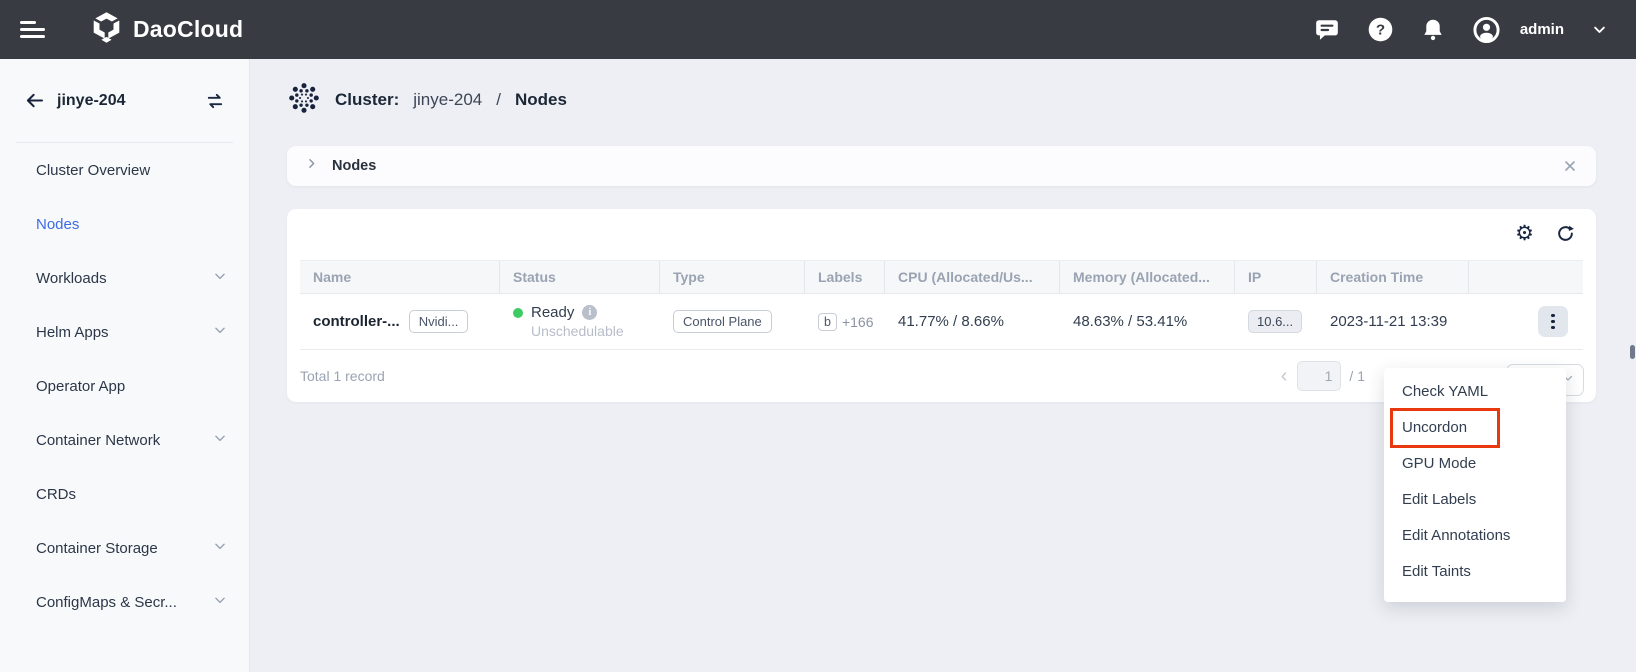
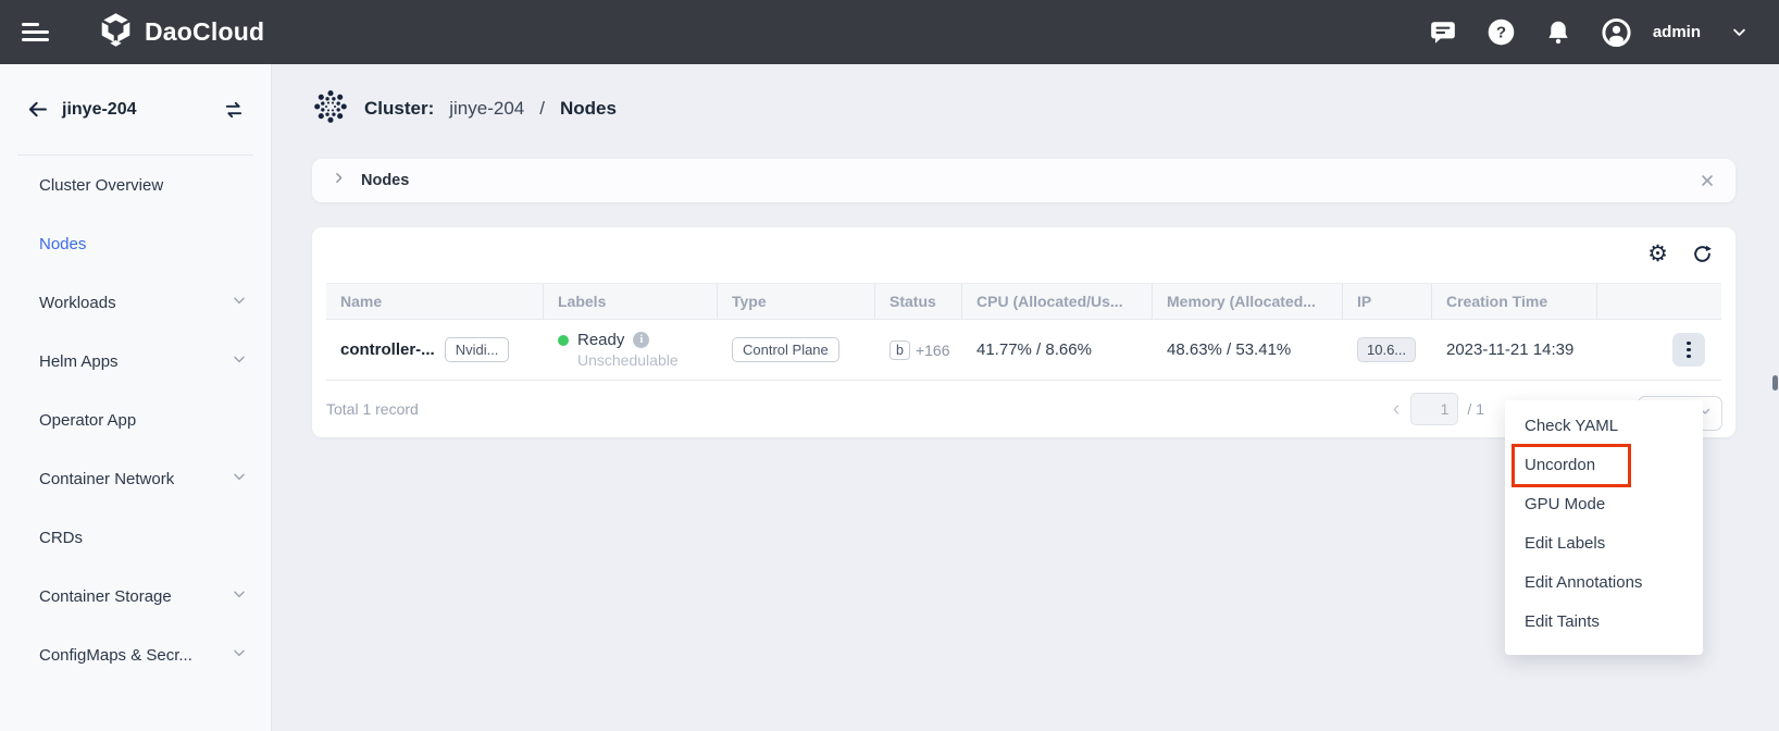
  DaoCloud
  ?
  admin
  jinye-204
  Cluster Overview
  Nodes
  Workloads
  Helm Apps
  Operator App
  Container Network
  CRDs
  Container Storage
  ConfigMaps & Secr...
  Cluster:
  jinye-204
  /
  Nodes
  Nodes
  ⚙
  Name
- Status
+ Labels
  Type
- Labels
+ Status
  CPU (Allocated/Us...
  Memory (Allocated...
  IP
  Creation Time
  controller-...
  Nvidi...
  Ready
  i
  Unschedulable
  Control Plane
  b
  +166
  41.77% / 8.66%
  48.63% / 53.41%
  10.6...
- 2023-11-21 13:39
+ 2023-11-21 14:39
  Total 1 record
  ‹
  1
  / 1
  Check YAML
  Uncordon
  GPU Mode
  Edit Labels
  Edit Annotations
  Edit Taints
